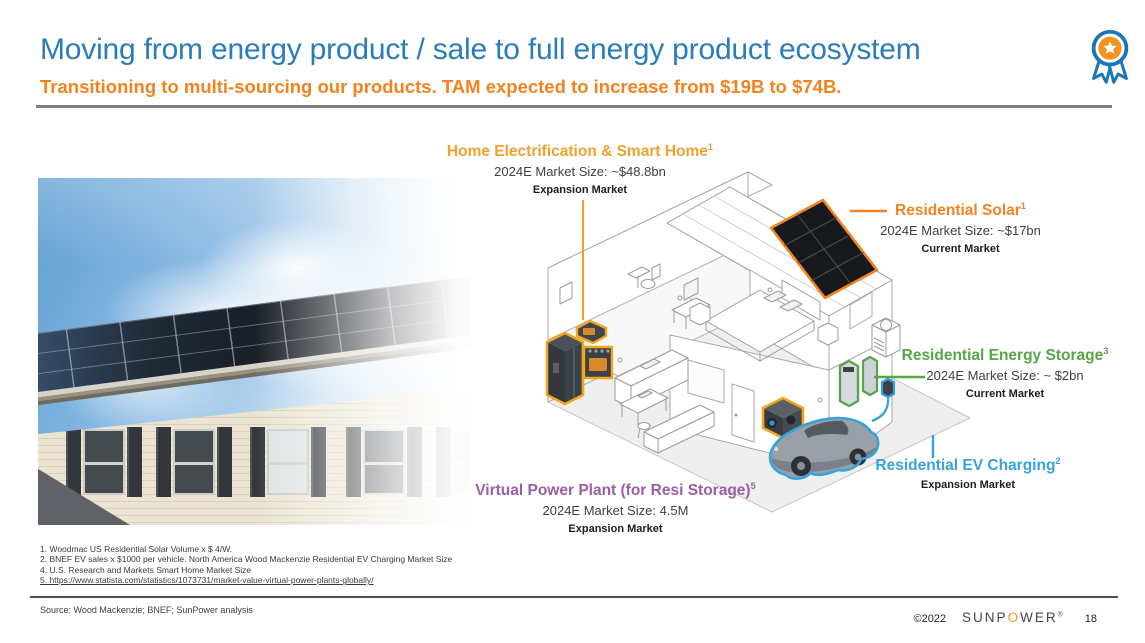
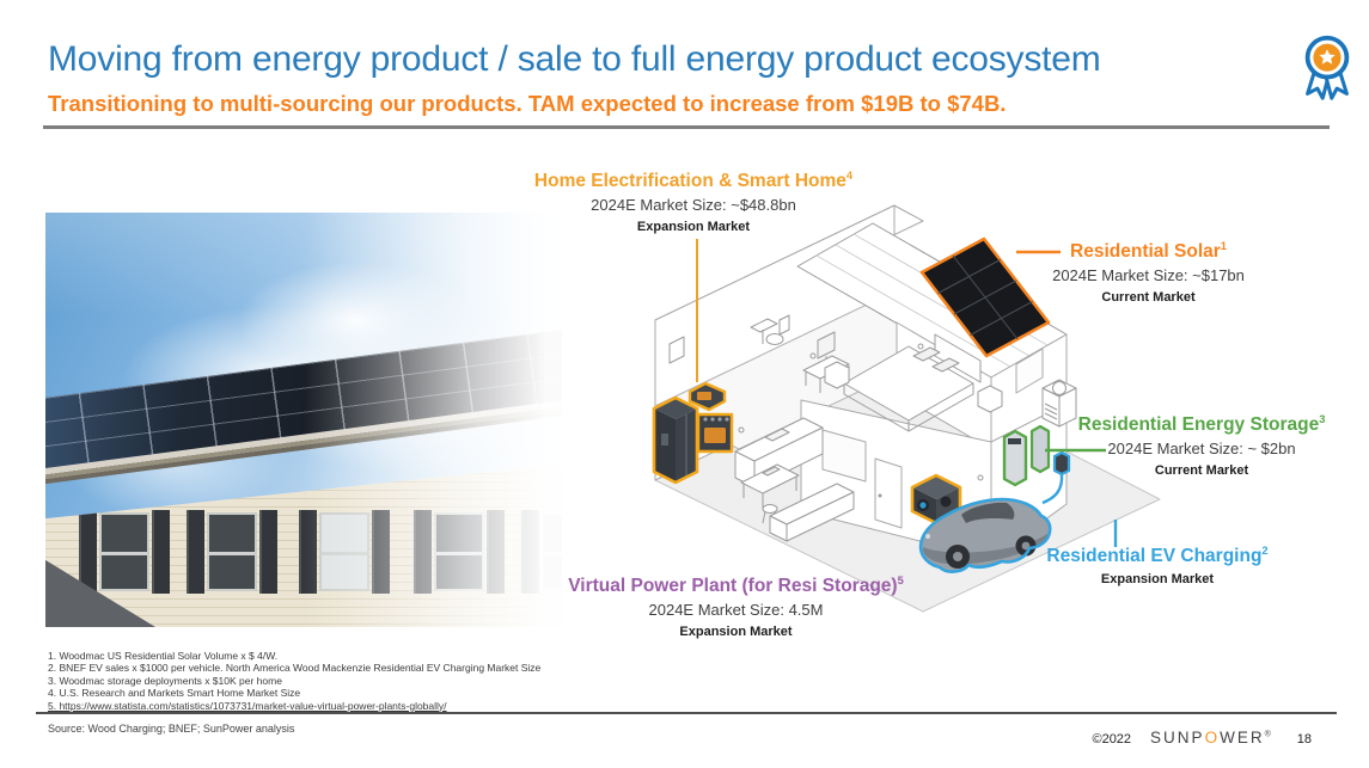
  Moving from energy product / sale to full energy product ecosystem
  Transitioning to multi-sourcing our products. TAM expected to increase from $19B to $74B.
- Home Electrification & Smart Home1
+ Home Electrification & Smart Home4
  2024E Market Size: ~$48.8bn
  Expansion Market
  Residential Solar1
  2024E Market Size: ~$17bn
  Current Market
  Residential Energy Storage3
  2024E Market Size: ~ $2bn
  Current Market
  Residential EV Charging2
  Expansion Market
  Virtual Power Plant (for Resi Storage)5
  2024E Market Size: 4.5M
  Expansion Market
  1. Woodmac US Residential Solar Volume x $ 4/W.
  2. BNEF EV sales x $1000 per vehicle. North America Wood Mackenzie Residential EV Charging Market Size
+ 3. Woodmac storage deployments x $10K per home
  4. U.S. Research and Markets Smart Home Market Size
  5. https://www.statista.com/statistics/1073731/market-value-virtual-power-plants-globally/
- Source: Wood Mackenzie; BNEF; SunPower analysis
+ Source: Wood Charging; BNEF; SunPower analysis
  ©2022
  SUNPOWER
  18
